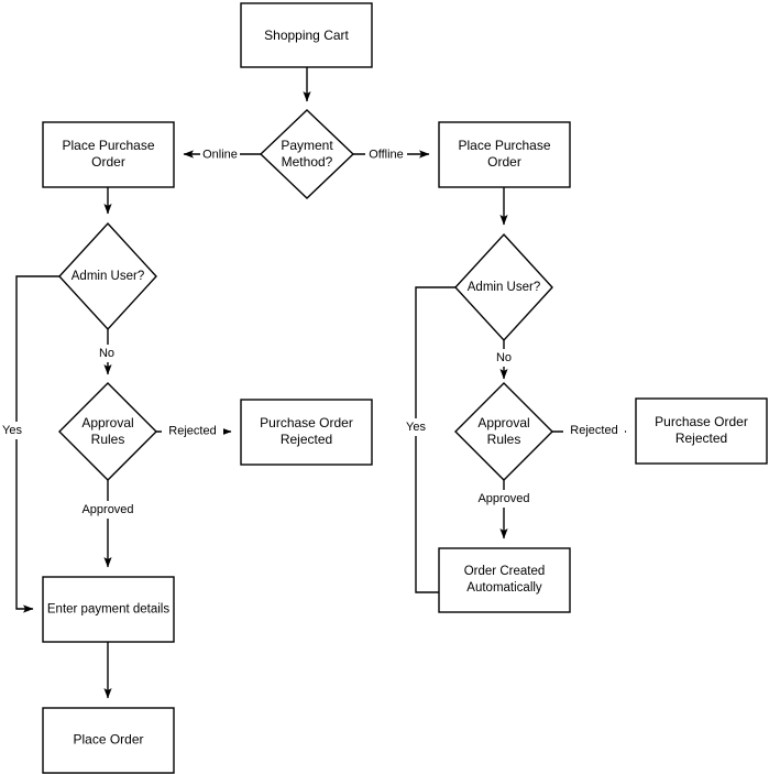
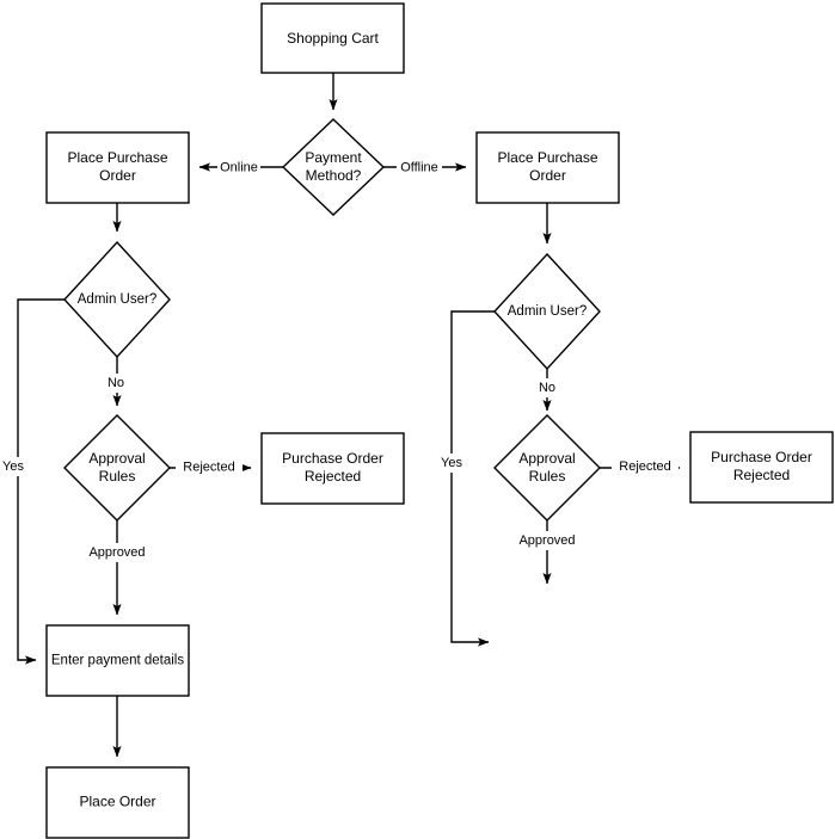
  Shopping Cart
  Payment
  Method?
  Place Purchase
  Order
  Admin User?
  Approval
  Rules
  Purchase Order
  Rejected
  Enter payment details
  Place Order
  Place Purchase
  Order
  Admin User?
  Approval
  Rules
  Purchase Order
  Rejected
- Order Created
- Automatically
  Online
  Offline
  No
  Yes
  Rejected
  Approved
  No
  Yes
  Rejected
  Approved
